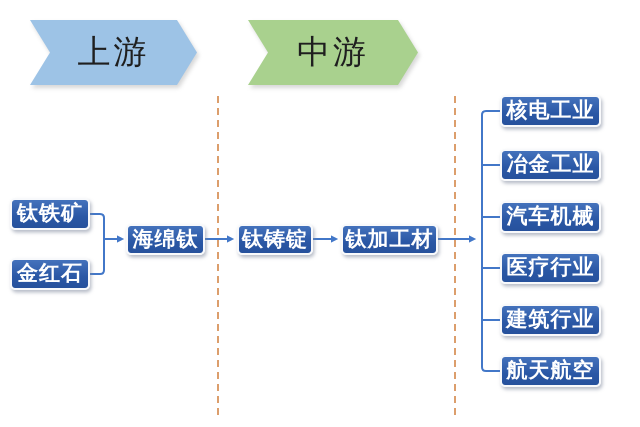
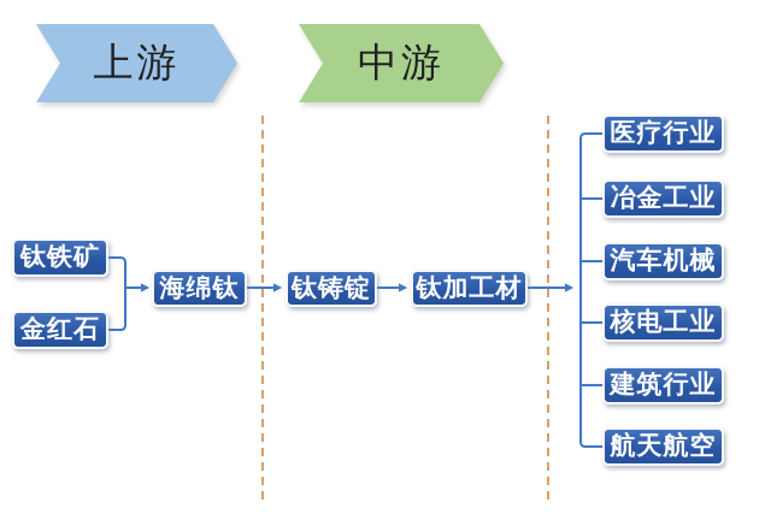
  上游
  中游
  钛铁矿
  金红石
  海绵钛
  钛铸锭
  钛加工材
- 核电工业
+ 医疗行业
  冶金工业
  汽车机械
- 医疗行业
+ 核电工业
  建筑行业
  航天航空
